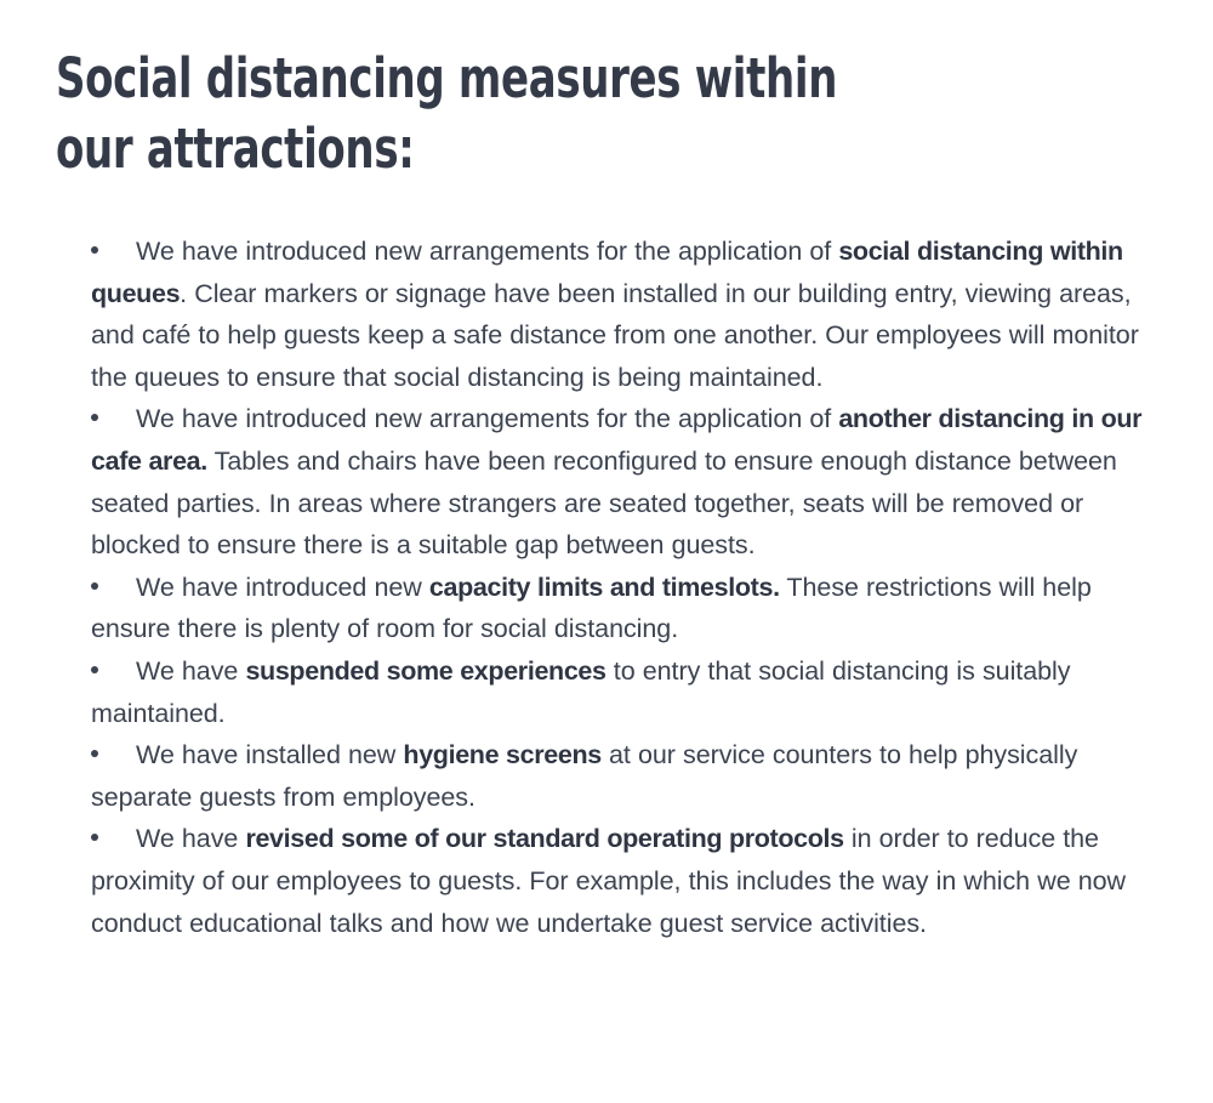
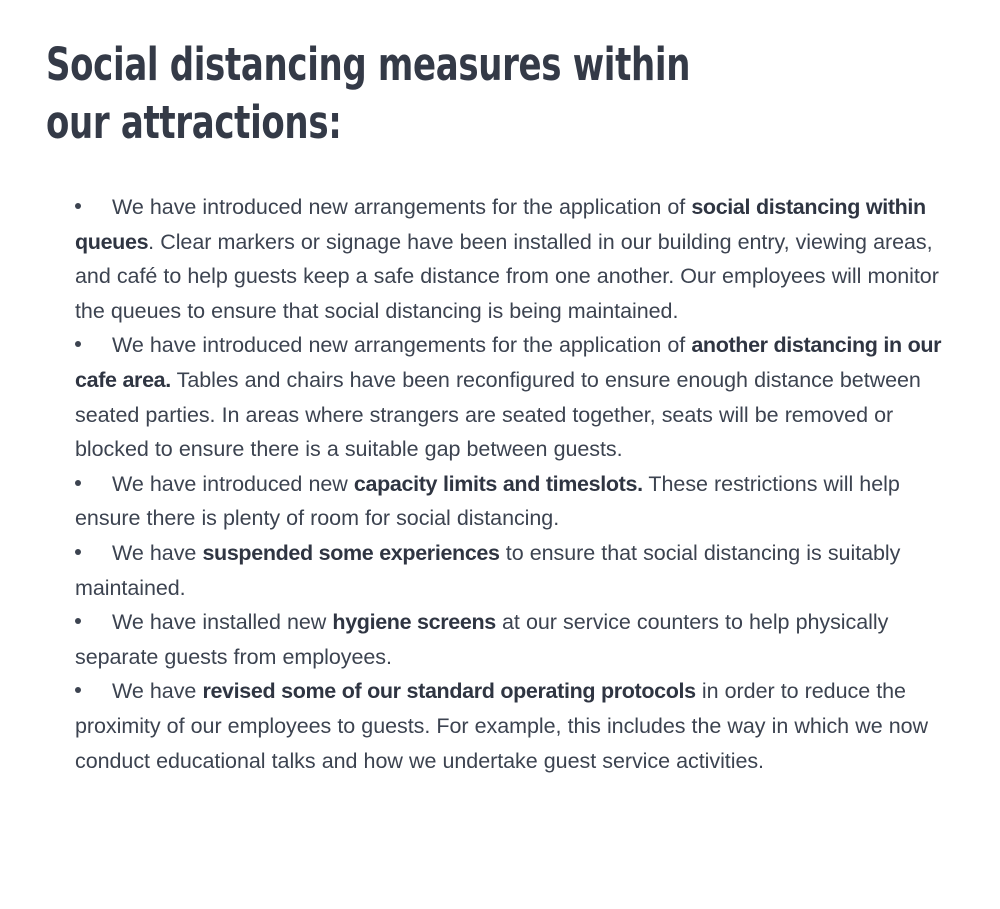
  Social distancing measures within our attractions:
  We have introduced new arrangements for the application of social distancing within queues. Clear markers or signage have been installed in our building entry, viewing areas, and café to help guests keep a safe distance from one another. Our employees will monitor the queues to ensure that social distancing is being maintained.
  We have introduced new arrangements for the application of another distancing in our cafe area. Tables and chairs have been reconfigured to ensure enough distance between seated parties. In areas where strangers are seated together, seats will be removed or blocked to ensure there is a suitable gap between guests.
  We have introduced new capacity limits and timeslots. These restrictions will help ensure there is plenty of room for social distancing.
- We have suspended some experiences to entry that social distancing is suitably maintained.
+ We have suspended some experiences to ensure that social distancing is suitably maintained.
  We have installed new hygiene screens at our service counters to help physically separate guests from employees.
  We have revised some of our standard operating protocols in order to reduce the proximity of our employees to guests. For example, this includes the way in which we now conduct educational talks and how we undertake guest service activities.
